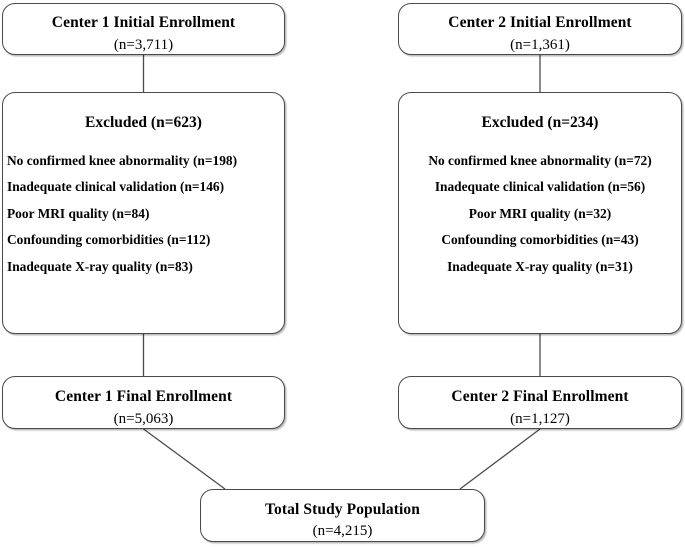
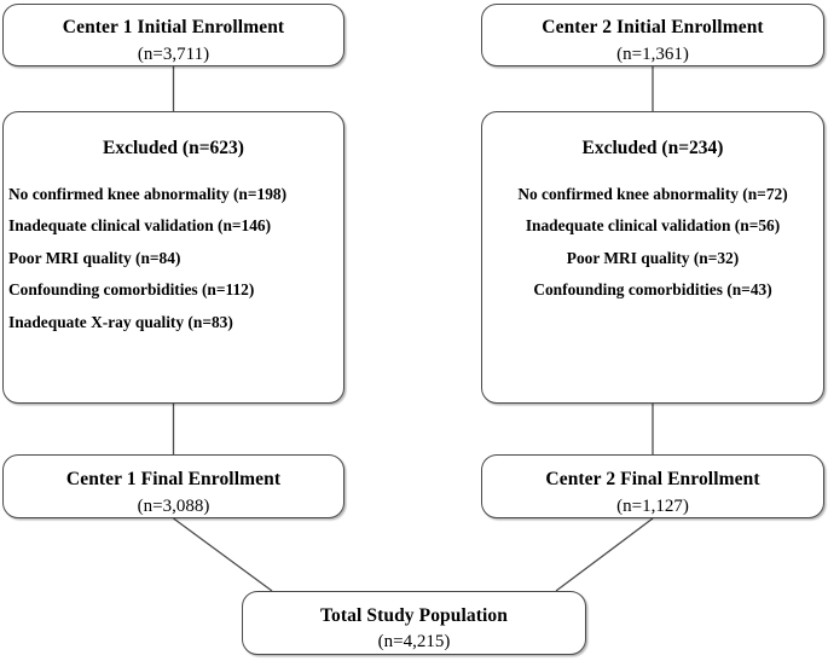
  Center 1 Initial Enrollment
  (n=3,711)
  Center 2 Initial Enrollment
  (n=1,361)
  Excluded (n=623)
  No confirmed knee abnormality (n=198)
  Inadequate clinical validation (n=146)
  Poor MRI quality (n=84)
  Confounding comorbidities (n=112)
  Inadequate X-ray quality (n=83)
  Excluded (n=234)
  No confirmed knee abnormality (n=72)
  Inadequate clinical validation (n=56)
  Poor MRI quality (n=32)
  Confounding comorbidities (n=43)
- Inadequate X-ray quality (n=31)
  Center 1 Final Enrollment
- (n=5,063)
+ (n=3,088)
  Center 2 Final Enrollment
  (n=1,127)
  Total Study Population
  (n=4,215)
